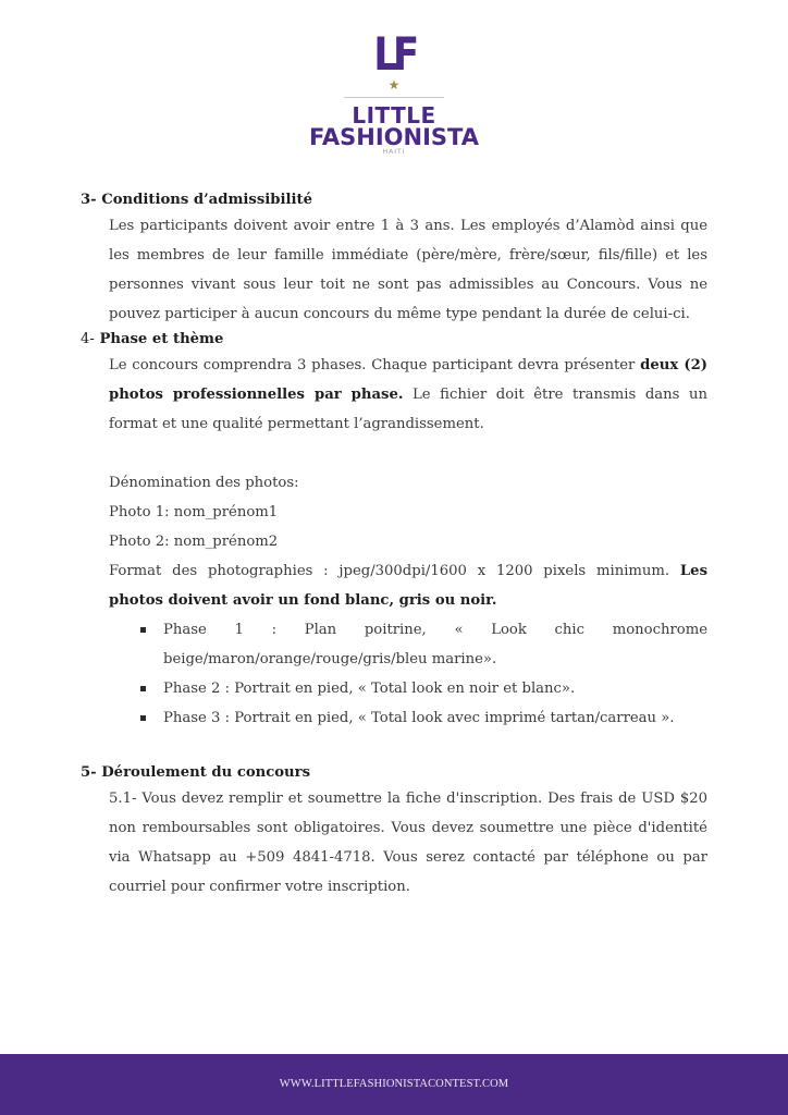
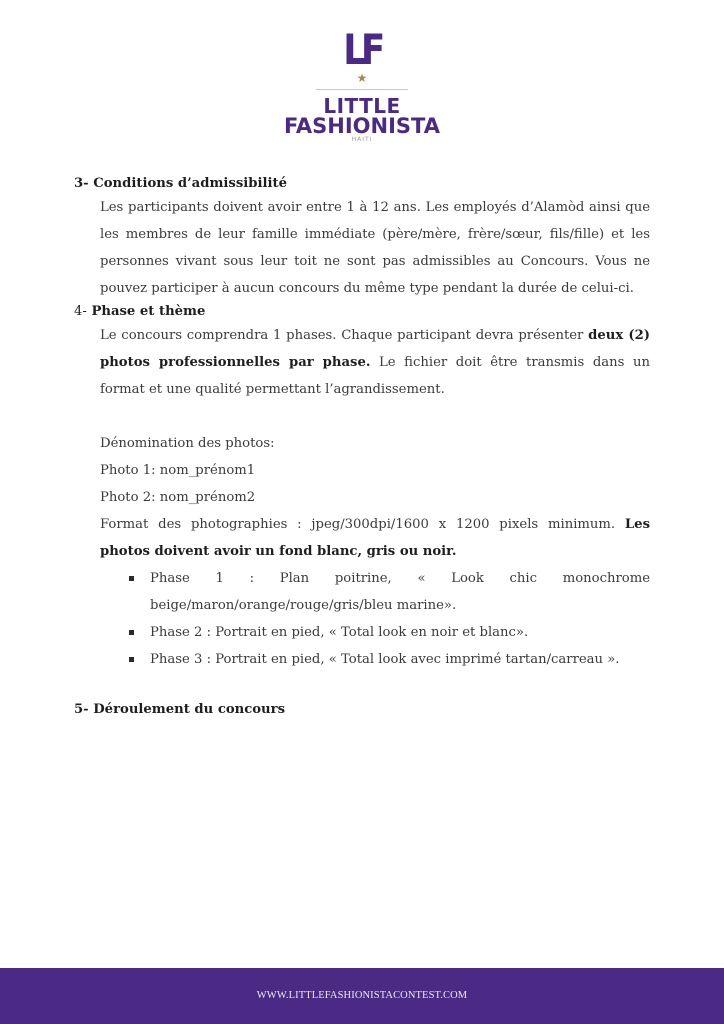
  LF
  ★
  LITTLE
  FASHIONISTA
  3- Conditions d’admissibilité
- Les participants doivent avoir entre 1 à 3 ans. Les employés d’Alamòd ainsi que les membres de leur famille immédiate (père/mère, frère/sœur, fils/fille) et les personnes vivant sous leur toit ne sont pas admissibles au Concours. Vous ne pouvez participer à aucun concours du même type pendant la durée de celui-ci.
+ Les participants doivent avoir entre 1 à 12 ans. Les employés d’Alamòd ainsi que les membres de leur famille immédiate (père/mère, frère/sœur, fils/fille) et les personnes vivant sous leur toit ne sont pas admissibles au Concours. Vous ne pouvez participer à aucun concours du même type pendant la durée de celui-ci.
  4- Phase et thème
- Le concours comprendra 3 phases. Chaque participant devra présenter deux (2) photos professionnelles par phase. Le fichier doit être transmis dans un format et une qualité permettant l’agrandissement.
+ Le concours comprendra 1 phases. Chaque participant devra présenter deux (2) photos professionnelles par phase. Le fichier doit être transmis dans un format et une qualité permettant l’agrandissement.
  Dénomination des photos:
  Photo 1: nom_prénom1
  Photo 2: nom_prénom2
  Format des photographies : jpeg/300dpi/1600 x 1200 pixels minimum. Les photos doivent avoir un fond blanc, gris ou noir.
  Phase 1 : Plan poitrine, « Look chic monochrome beige/maron/orange/rouge/gris/bleu marine».
  Phase 2 : Portrait en pied, « Total look en noir et blanc».
  Phase 3 : Portrait en pied, « Total look avec imprimé tartan/carreau ».
  5- Déroulement du concours
- 5.1- Vous devez remplir et soumettre la fiche d'inscription. Des frais de USD $20 non remboursables sont obligatoires. Vous devez soumettre une pièce d'identité via Whatsapp au +509 4841-4718. Vous serez contacté par téléphone ou par courriel pour confirmer votre inscription.
  WWW.LITTLEFASHIONISTACONTEST.COM
